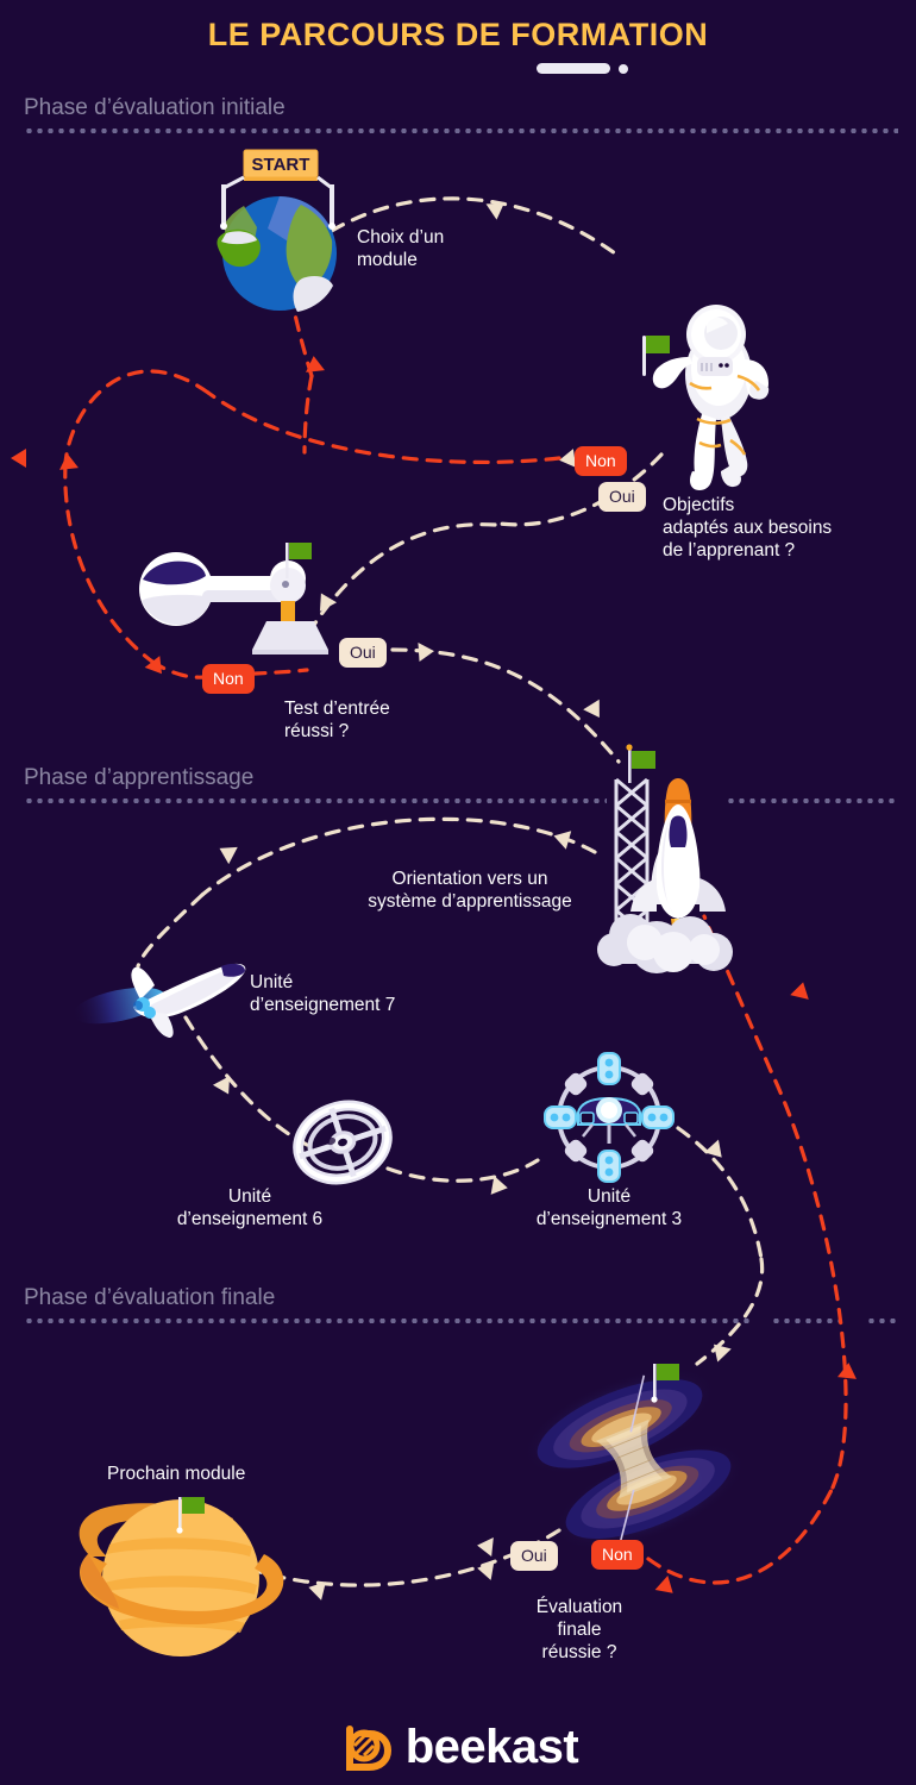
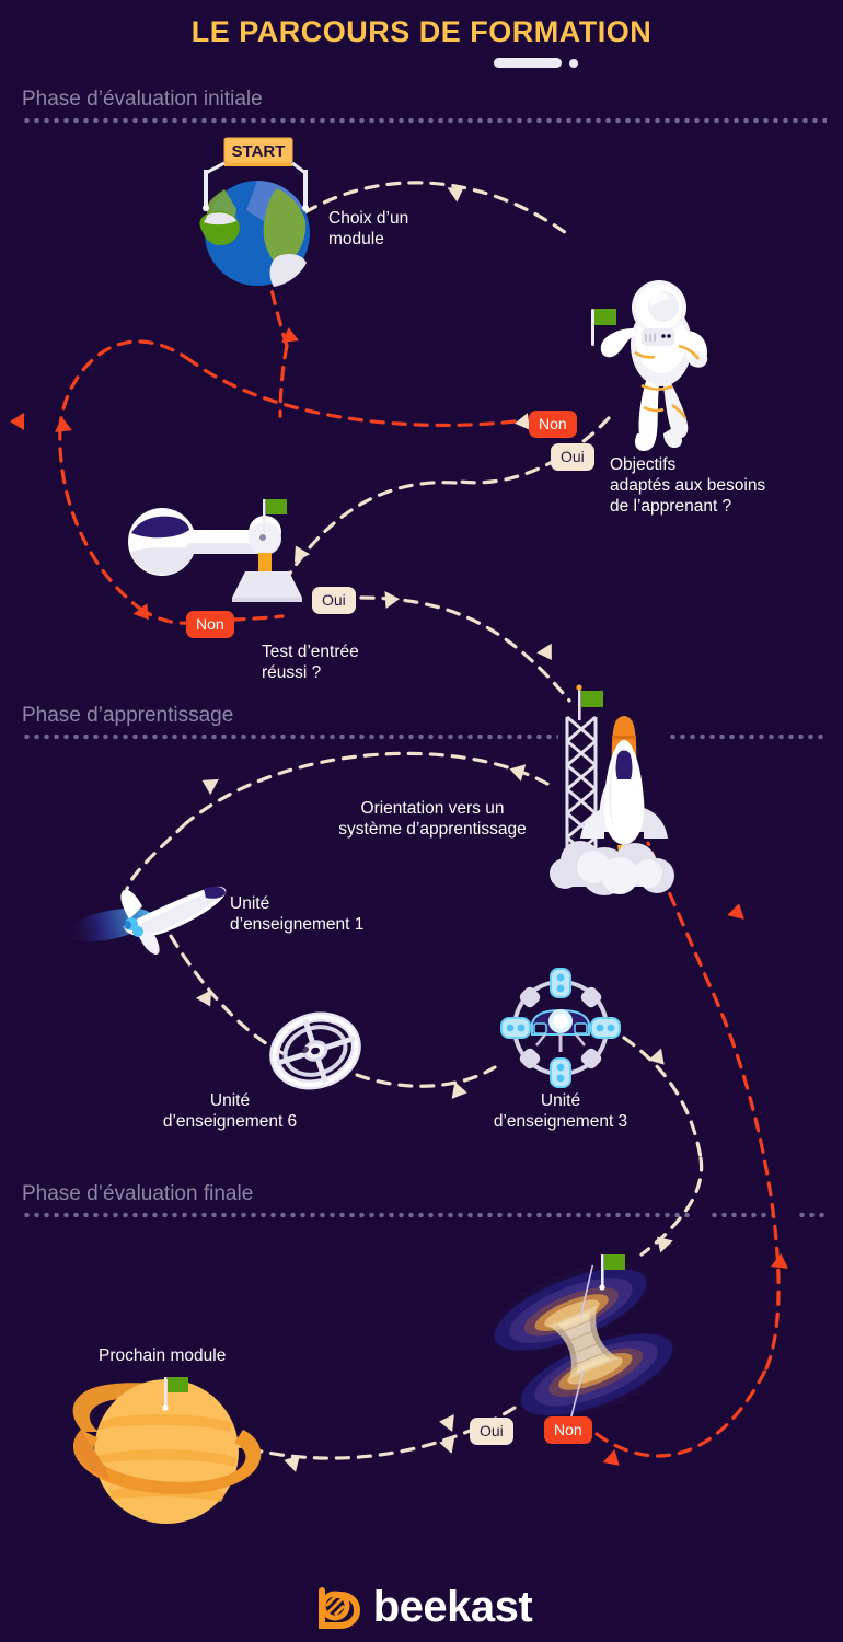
  LE PARCOURS DE FORMATION
  Phase d’évaluation initiale
  Phase d’apprentissage
  Phase d’évaluation finale
  START
  Choix d’un
  module
  Objectifs
  adaptés aux besoins
  de l’apprenant ?
  Test d’entrée
  réussi ?
  Orientation vers un
  système d’apprentissage
  Unité
- d’enseignement 7
+ d’enseignement 1
  Unité
  d’enseignement 6
  Unité
  d’enseignement 3
  Prochain module
- Évaluation
- finale
- réussie ?
  Non
  Oui
  Non
  Oui
  Oui
  Non
  beekast
